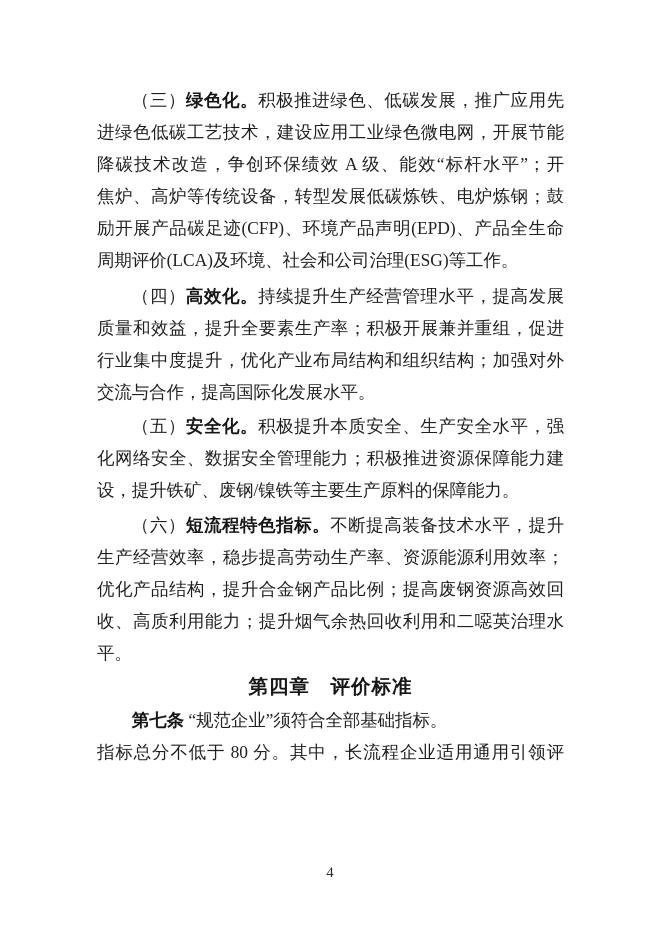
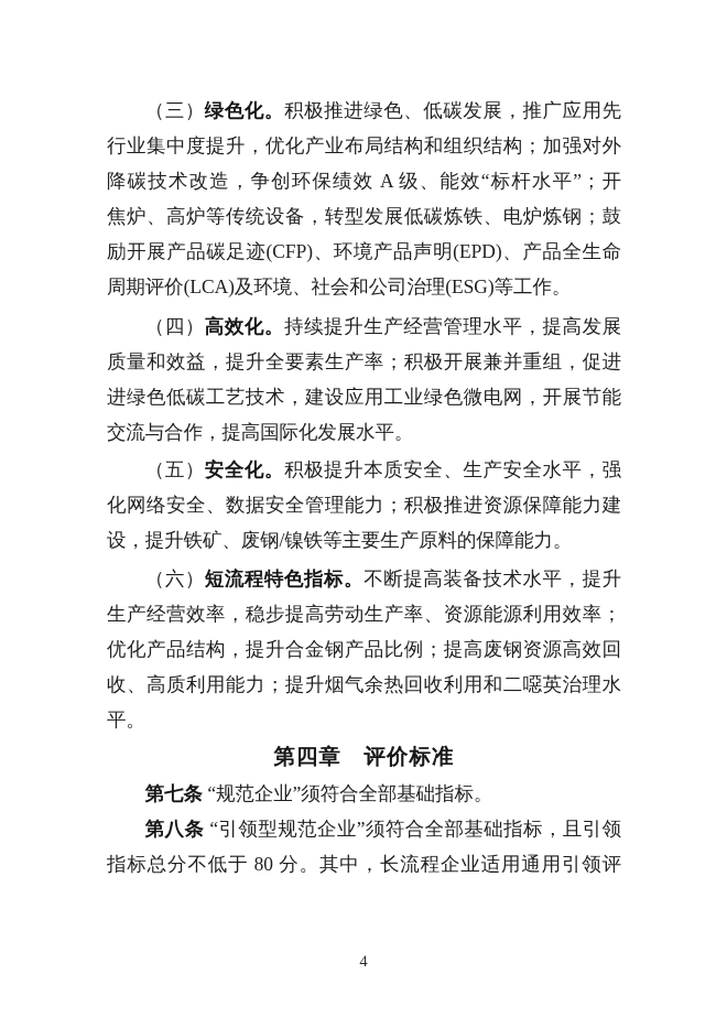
  （三）绿色化。积极推进绿色、低碳发展，推广应用先
- 进绿色低碳工艺技术，建设应用工业绿色微电网，开展节能
+ 行业集中度提升，优化产业布局结构和组织结构；加强对外
  降碳技术改造，争创环保绩效 A 级、能效“标杆水平”；开
  焦炉、高炉等传统设备，转型发展低碳炼铁、电炉炼钢；鼓
  励开展产品碳足迹(CFP)、环境产品声明(EPD)、产品全生命
  周期评价(LCA)及环境、社会和公司治理(ESG)等工作。
  （四）高效化。持续提升生产经营管理水平，提高发展
  质量和效益，提升全要素生产率；积极开展兼并重组，促进
- 行业集中度提升，优化产业布局结构和组织结构；加强对外
+ 进绿色低碳工艺技术，建设应用工业绿色微电网，开展节能
  交流与合作，提高国际化发展水平。
  （五）安全化。积极提升本质安全、生产安全水平，强
  化网络安全、数据安全管理能力；积极推进资源保障能力建
  设，提升铁矿、废钢/镍铁等主要生产原料的保障能力。
  （六）短流程特色指标。不断提高装备技术水平，提升
  生产经营效率，稳步提高劳动生产率、资源能源利用效率；
  优化产品结构，提升合金钢产品比例；提高废钢资源高效回
  收、高质利用能力；提升烟气余热回收利用和二噁英治理水
  平。
  第四章 评价标准
  第七条 “规范企业”须符合全部基础指标。
+ 第八条 “引领型规范企业”须符合全部基础指标，且引领
  指标总分不低于 80 分。其中，长流程企业适用通用引领评
  4
